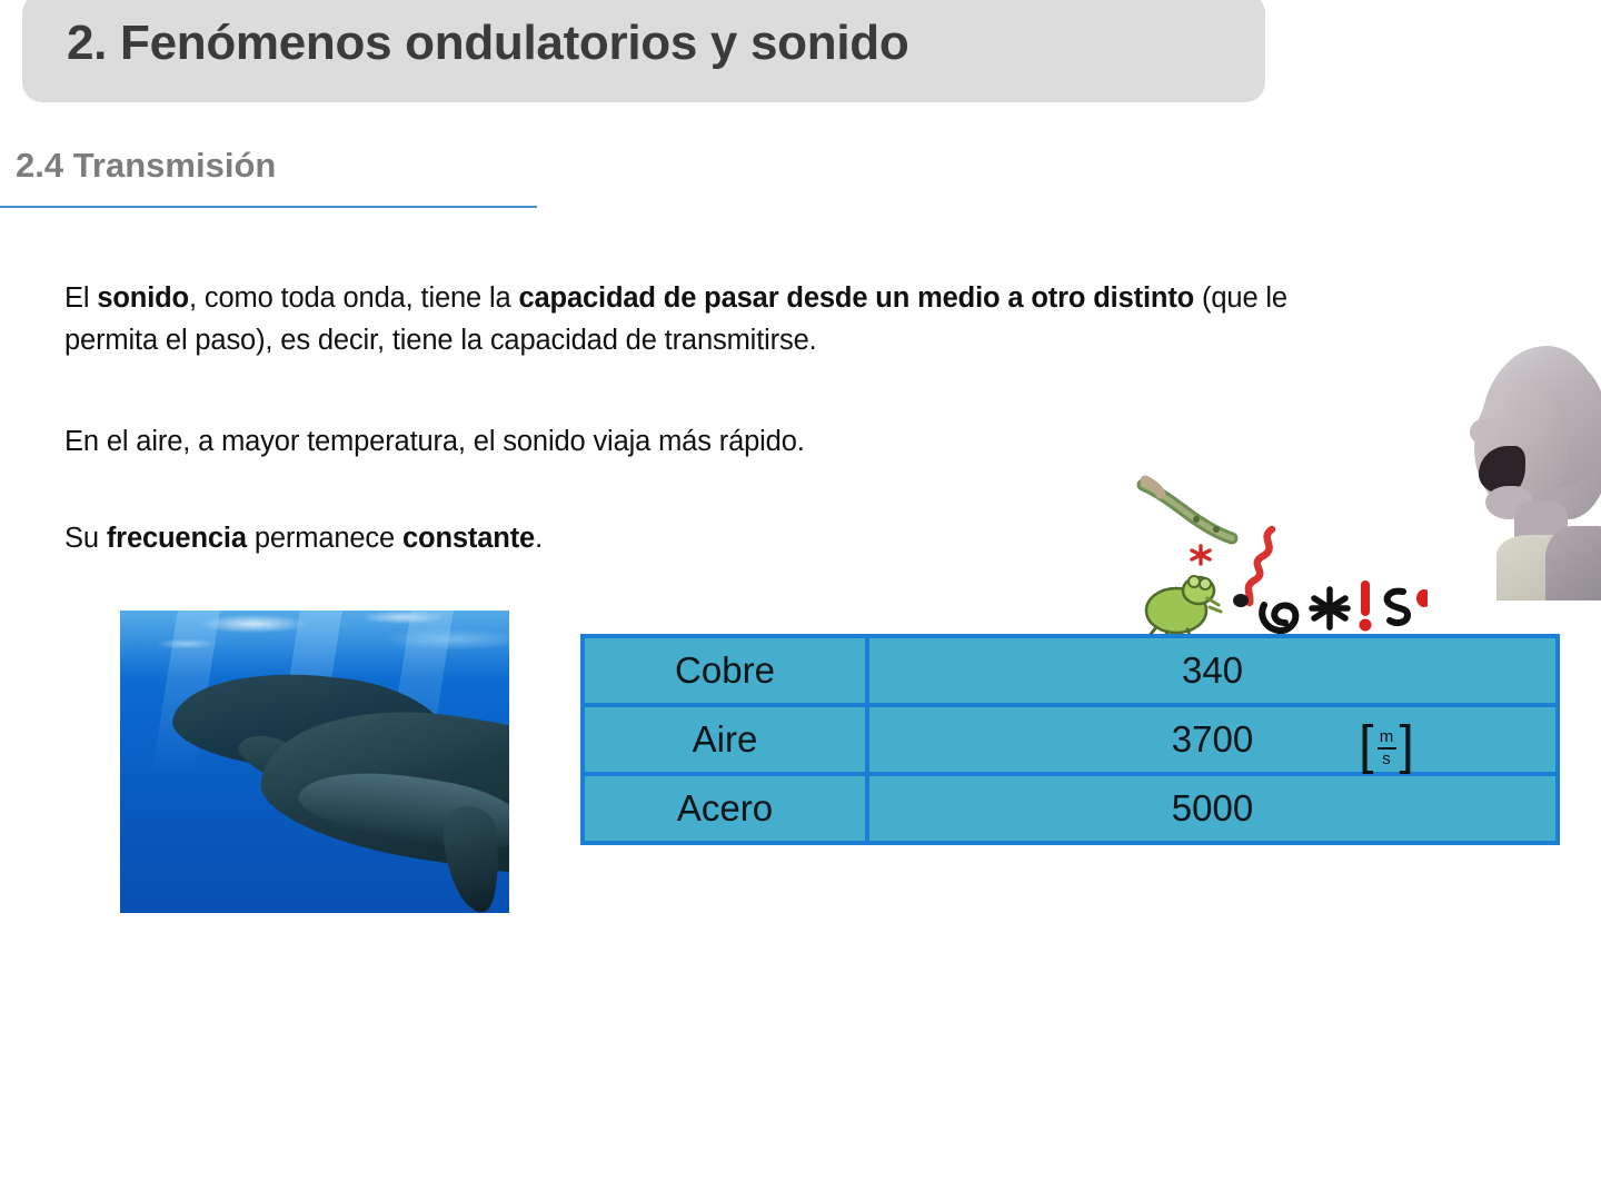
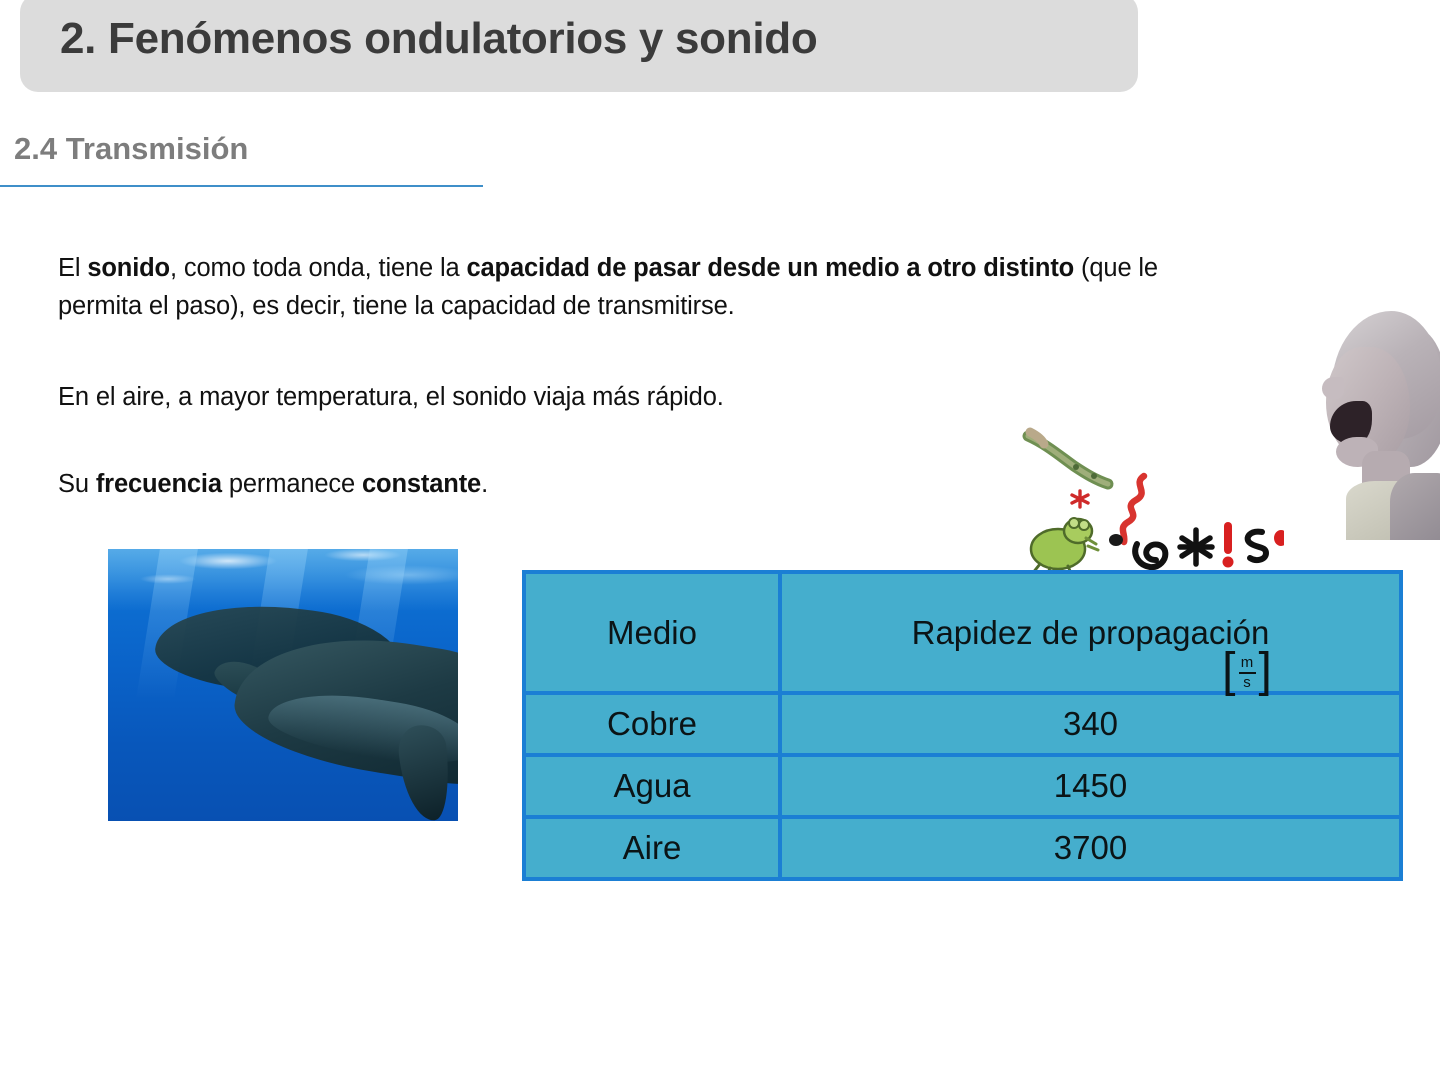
  2. Fenómenos ondulatorios y sonido
  2.4 Transmisión
  El sonido, como toda onda, tiene la capacidad de pasar desde un medio a otro distinto (que le permita el paso), es decir, tiene la capacidad de transmitirse.
  En el aire, a mayor temperatura, el sonido viaja más rápido.
  Su frecuencia permanece constante.
+ Medio	Rapidez de propagación
  Cobre	340
+ Agua	1450
  Aire	3700
- Acero	5000
  [
  m
  s
  ]
